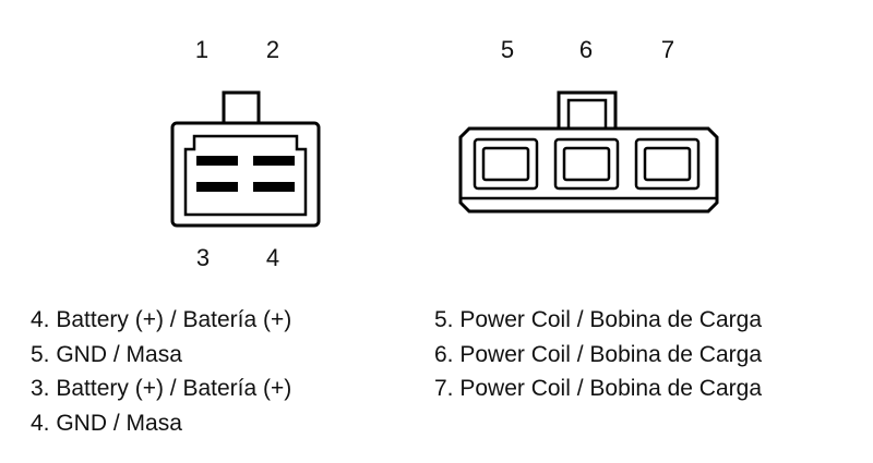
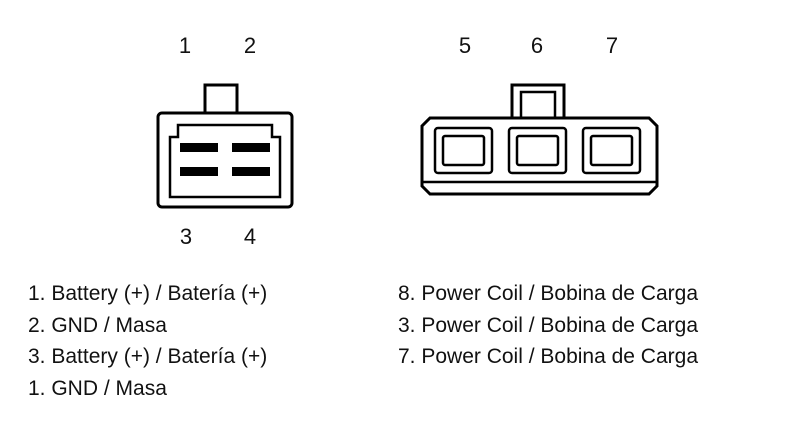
  1
  2
  3
  4
  5
  6
  7
- 4. Battery (+) / Batería (+)
+ 1. Battery (+) / Batería (+)
- 5. GND / Masa
+ 2. GND / Masa
  3. Battery (+) / Batería (+)
- 4. GND / Masa
+ 1. GND / Masa
- 5. Power Coil / Bobina de Carga
+ 8. Power Coil / Bobina de Carga
- 6. Power Coil / Bobina de Carga
+ 3. Power Coil / Bobina de Carga
  7. Power Coil / Bobina de Carga
